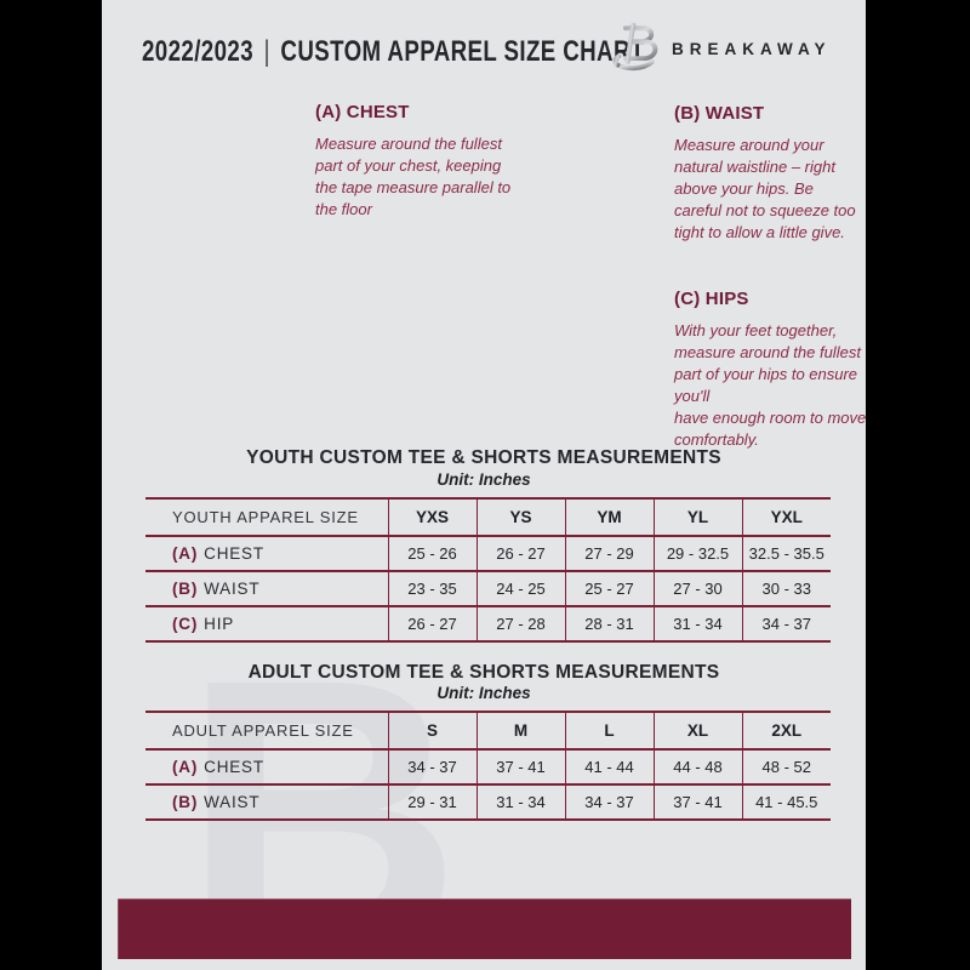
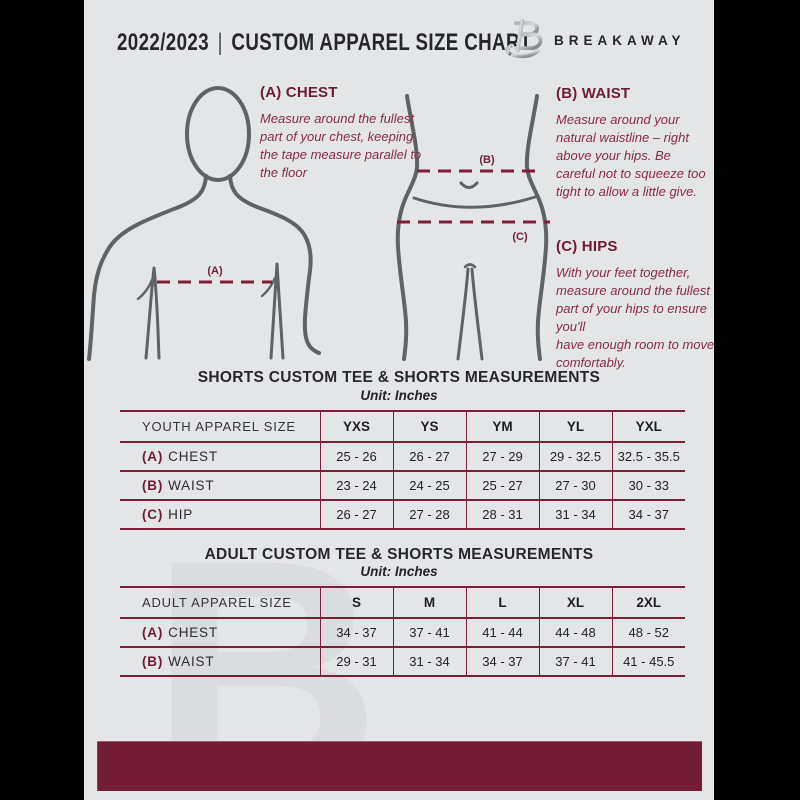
  B
  2022/2023 | CUSTOM APPAREL SIZE CHART
  BREAKAWAY
+ (A)
+ (B)
+ (C)
  (A) CHEST
  Measure around the fullest part of your chest, keeping the tape measure parallel to the floor
  (B) WAIST
  Measure around your natural waistline – right above your hips. Be careful not to squeeze too tight to allow a little give.
  (C) HIPS
  With your feet together, measure around the fullest part of your hips to ensure you'll
  have enough room to move comfortably.
- YOUTH CUSTOM TEE & SHORTS MEASUREMENTS
+ SHORTS CUSTOM TEE & SHORTS MEASUREMENTS
  Unit: Inches
  YOUTH APPAREL SIZE	YXS	YS	YM	YL	YXL
  (A) CHEST	25 - 26	26 - 27	27 - 29	29 - 32.5	32.5 - 35.5
- (B) WAIST	23 - 35	24 - 25	25 - 27	27 - 30	30 - 33
+ (B) WAIST	23 - 24	24 - 25	25 - 27	27 - 30	30 - 33
  (C) HIP	26 - 27	27 - 28	28 - 31	31 - 34	34 - 37
  ADULT CUSTOM TEE & SHORTS MEASUREMENTS
  Unit: Inches
  ADULT APPAREL SIZE	S	M	L	XL	2XL
  (A) CHEST	34 - 37	37 - 41	41 - 44	44 - 48	48 - 52
  (B) WAIST	29 - 31	31 - 34	34 - 37	37 - 41	41 - 45.5
